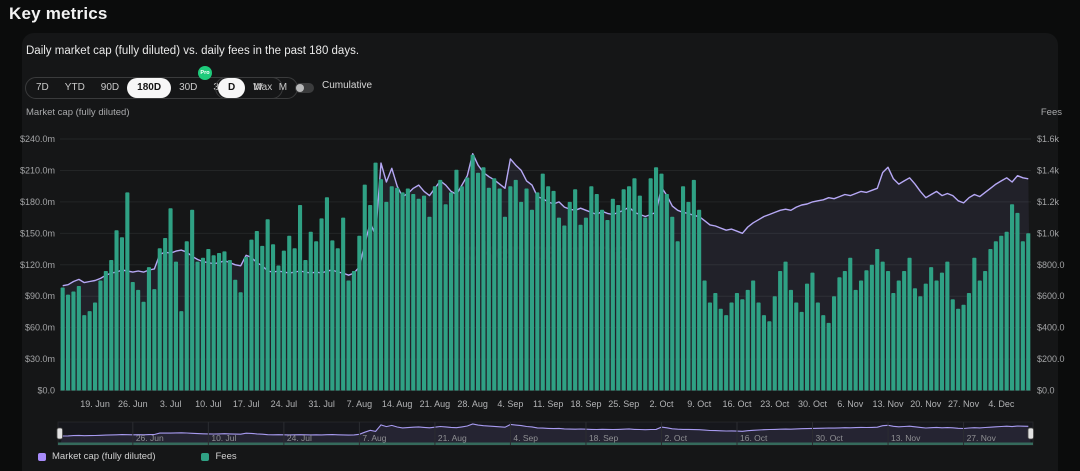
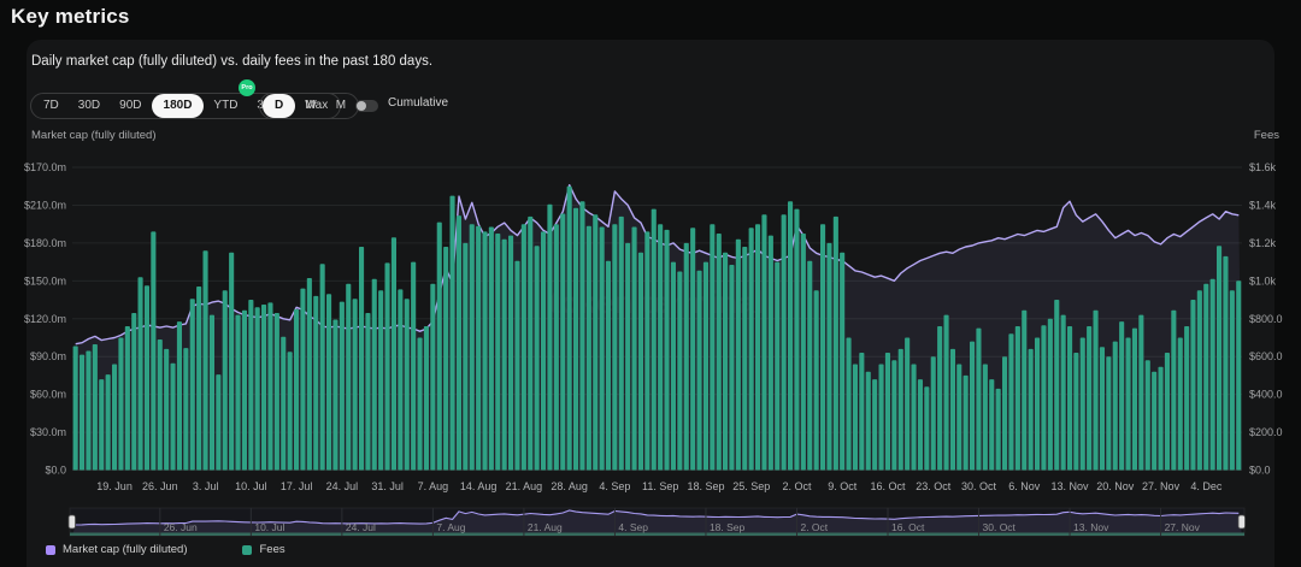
  Key metrics
  Daily market cap (fully diluted) vs. daily fees in the past 180 days.
  7D
- YTD
+ 30D
  90D
  180D
- 30D
+ YTD
  Max
  D
  W
  M
  Cumulative
  Market cap (fully diluted)
  Fees
- $240.0m
+ $170.0m
  $1.6k
  $210.0m
  $1.4k
  $180.0m
  $1.2k
  $150.0m
  $1.0k
  $120.0m
  $800.0
  $90.0m
  $600.0
  $60.0m
  $400.0
  $30.0m
  $200.0
  $0.0
  $0.0
  19. Jun
  26. Jun
  3. Jul
  10. Jul
  17. Jul
  24. Jul
  31. Jul
  7. Aug
  14. Aug
  21. Aug
  28. Aug
  4. Sep
  11. Sep
  18. Sep
  25. Sep
  2. Oct
  9. Oct
  16. Oct
  23. Oct
  30. Oct
  6. Nov
  13. Nov
  20. Nov
  27. Nov
  4. Dec
  26. Jun
  10. Jul
  24. Jul
  7. Aug
  21. Aug
  4. Sep
  18. Sep
  2. Oct
  16. Oct
  30. Oct
  13. Nov
  27. Nov
  Market cap (fully diluted)
  Fees
